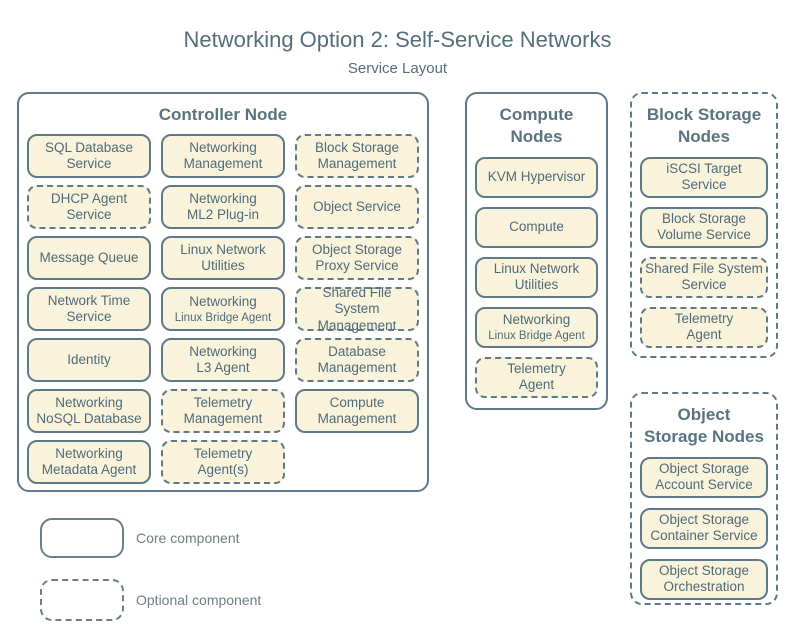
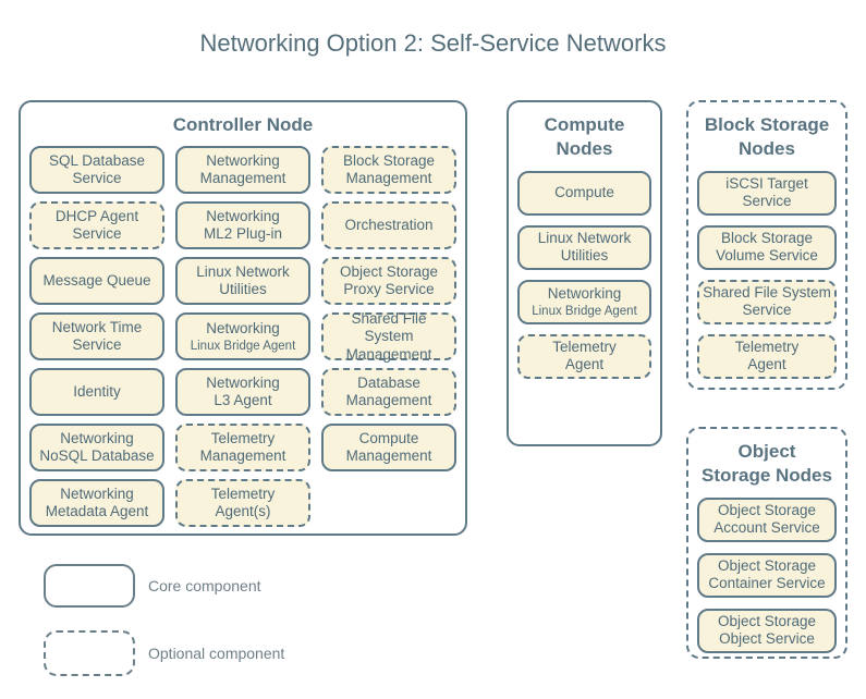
  Networking Option 2: Self-Service Networks
- Service Layout
  Controller Node
  SQL Database
  Service
  Networking
  Management
  Block Storage
  Management
  DHCP Agent
  Service
  Networking
  ML2 Plug-in
- Object Service
+ Orchestration
  Message Queue
  Linux Network
  Utilities
  Object Storage
  Proxy Service
  Network Time
  Service
  Networking
  Linux Bridge Agent
  Shared File System
  Management
  Identity
  Networking
  L3 Agent
  Database
  Management
  Networking
  NoSQL Database
  Telemetry
  Management
  Compute
  Management
  Networking
  Metadata Agent
  Telemetry
  Agent(s)
  Compute
  Nodes
- KVM Hypervisor
  Compute
  Linux Network
  Utilities
  Networking
  Linux Bridge Agent
  Telemetry
  Agent
  Block Storage
  Nodes
  iSCSI Target
  Service
  Block Storage
  Volume Service
  Shared File System
  Service
  Telemetry
  Agent
  Object
  Storage Nodes
  Object Storage
  Account Service
  Object Storage
  Container Service
  Object Storage
- Orchestration
+ Object Service
  Core component
  Optional component
